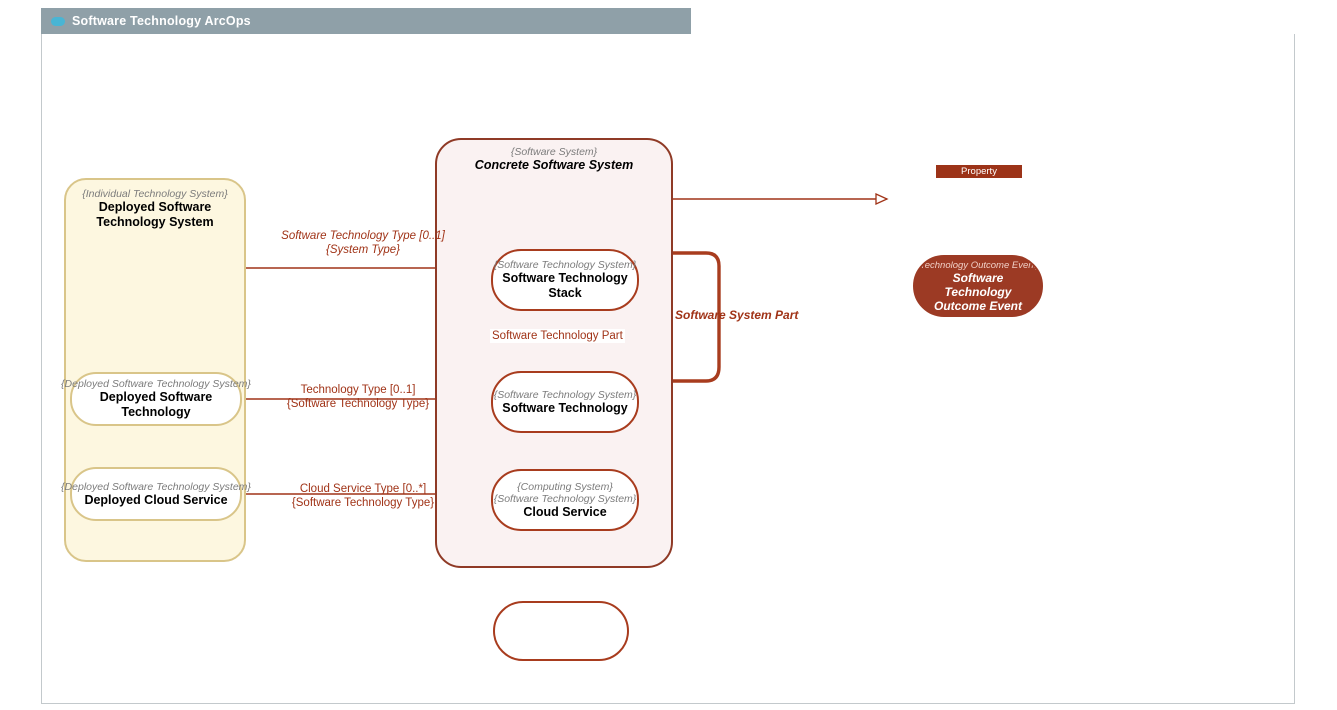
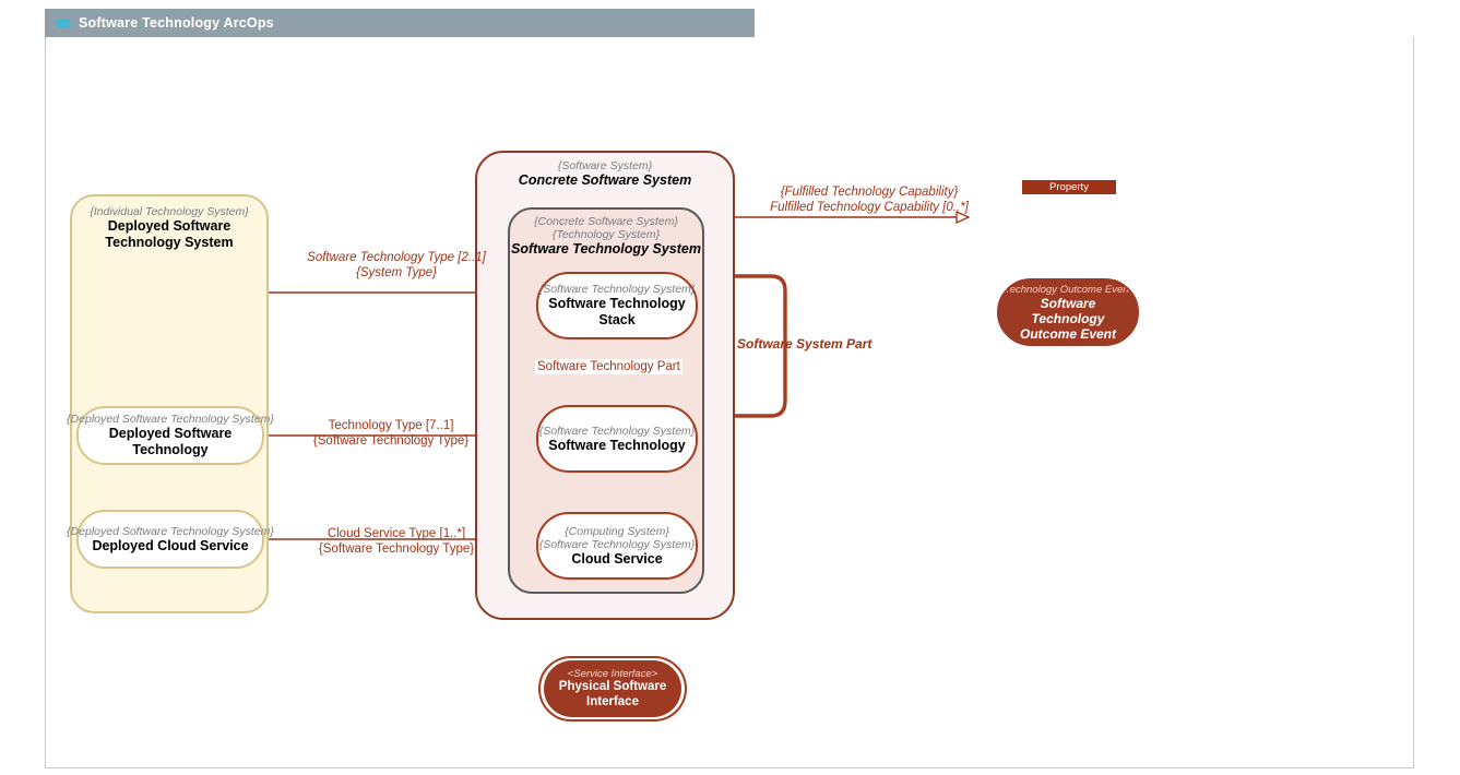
  Software Technology ArcOps
  {Individual Technology System}
  Deployed Software Technology System
  {Deployed Software Technology System}
  Deployed Software Technology
  {Deployed Software Technology System}
  Deployed Cloud Service
  {Software System}
  Concrete Software System
+ {Concrete Software System}
+ {Technology System}
+ Software Technology System
  {Software Technology System}
  Software Technology Stack
  {Software Technology System}
  Software Technology
  {Computing System}
  {Software Technology System}
  Cloud Service
  Property
  Technology Outcome Even
  Software Technology Outcome Event
+ <Service Interface>
+ Physical Software Interface
- Software Technology Type [0..1]
+ Software Technology Type [2..1]
  {System Type}
- Technology Type [0..1]
+ Technology Type [7..1]
  {Software Technology Type}
- Cloud Service Type [0..*]
+ Cloud Service Type [1..*]
  {Software Technology Type}
+ {Fulfilled Technology Capability}
+ Fulfilled Technology Capability [0..*]
  Software Technology Part
  Software System Part
